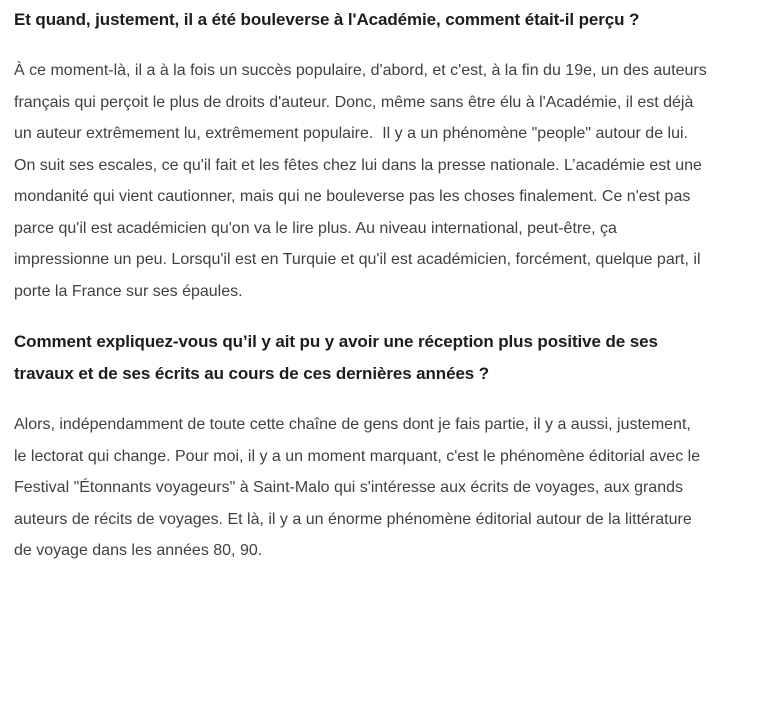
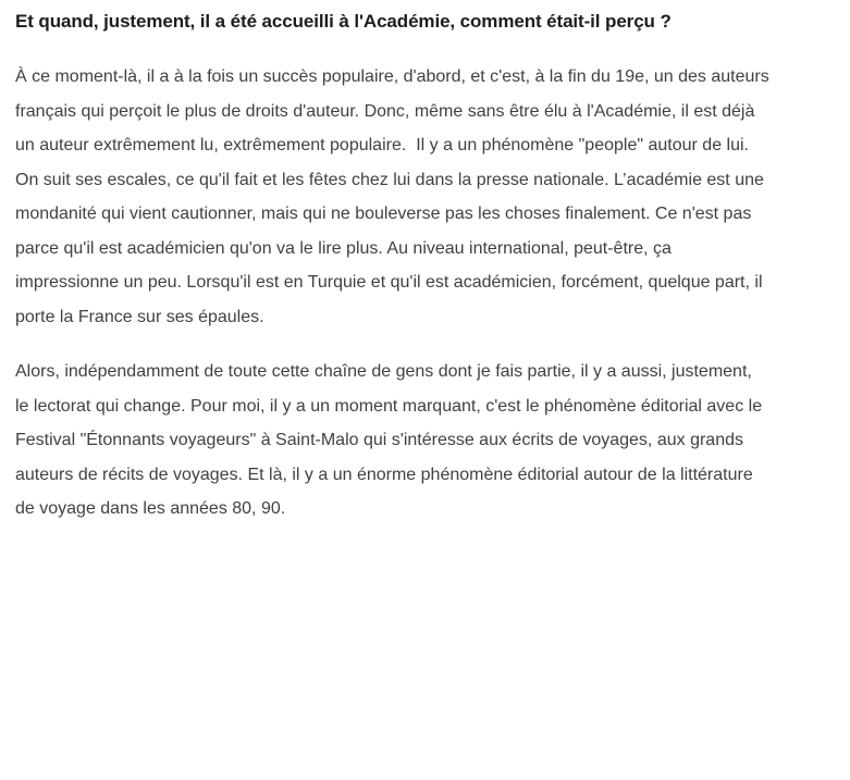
- Et quand, justement, il a été bouleverse à l'Académie, comment était-il perçu ?
+ Et quand, justement, il a été accueilli à l'Académie, comment était-il perçu ?
  À ce moment-là, il a à la fois un succès populaire, d'abord, et c'est, à la fin du 19e, un des auteurs
  français qui perçoit le plus de droits d'auteur. Donc, même sans être élu à l'Académie, il est déjà
  un auteur extrêmement lu, extrêmement populaire. Il y a un phénomène "people" autour de lui.
  On suit ses escales, ce qu'il fait et les fêtes chez lui dans la presse nationale. L’académie est une
  mondanité qui vient cautionner, mais qui ne bouleverse pas les choses finalement. Ce n'est pas
  parce qu'il est académicien qu'on va le lire plus. Au niveau international, peut-être, ça
  impressionne un peu. Lorsqu'il est en Turquie et qu'il est académicien, forcément, quelque part, il
  porte la France sur ses épaules.
- Comment expliquez-vous qu’il y ait pu y avoir une réception plus positive de ses
- travaux et de ses écrits au cours de ces dernières années ?
  Alors, indépendamment de toute cette chaîne de gens dont je fais partie, il y a aussi, justement,
  le lectorat qui change. Pour moi, il y a un moment marquant, c'est le phénomène éditorial avec le
  Festival "Étonnants voyageurs" à Saint-Malo qui s'intéresse aux écrits de voyages, aux grands
  auteurs de récits de voyages. Et là, il y a un énorme phénomène éditorial autour de la littérature
  de voyage dans les années 80, 90.
